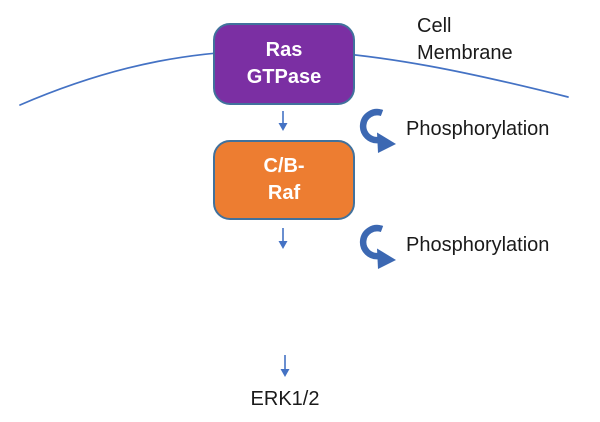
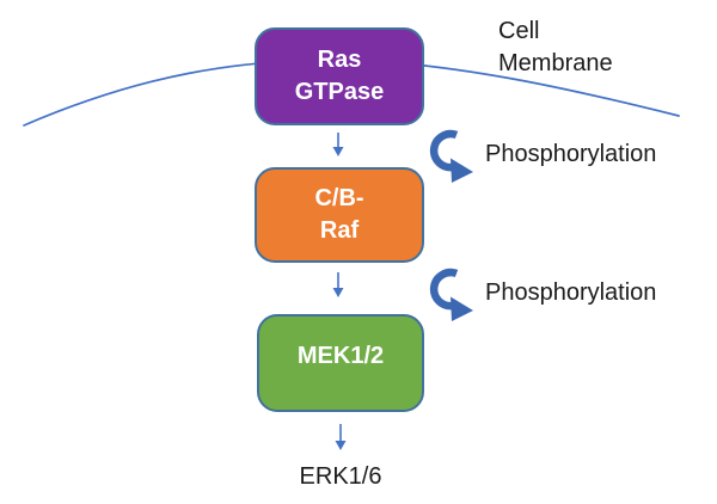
  Ras
  GTPase
  C/B-
  Raf
+ MEK1/2
  Cell
  Membrane
  Phosphorylation
  Phosphorylation
- ERK1/2
+ ERK1/6
